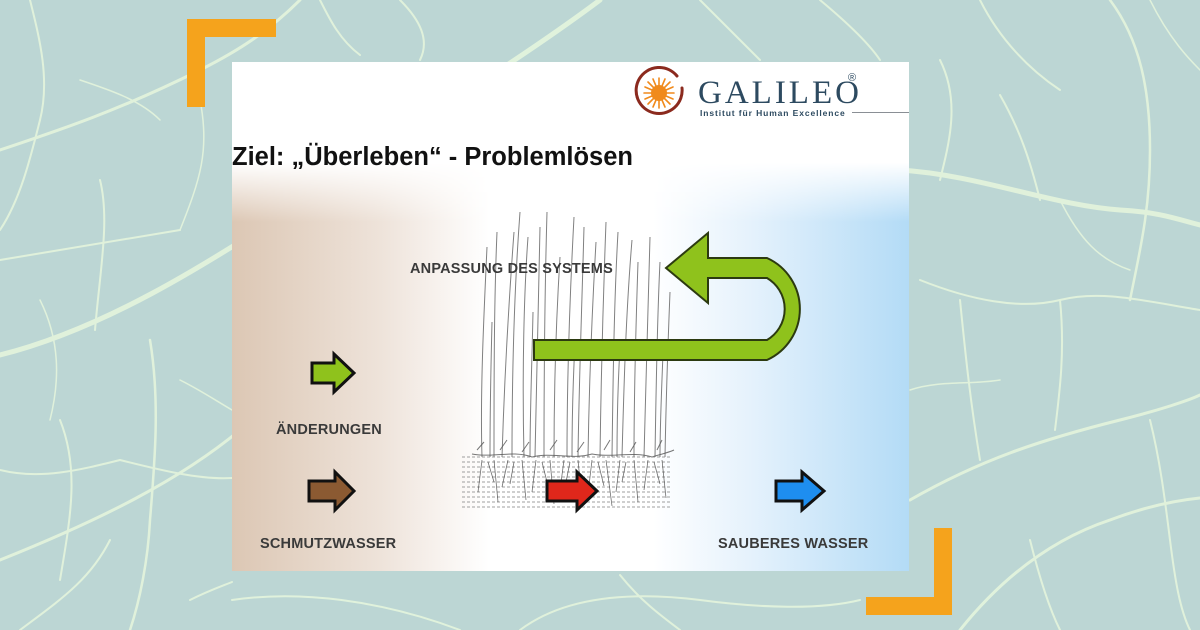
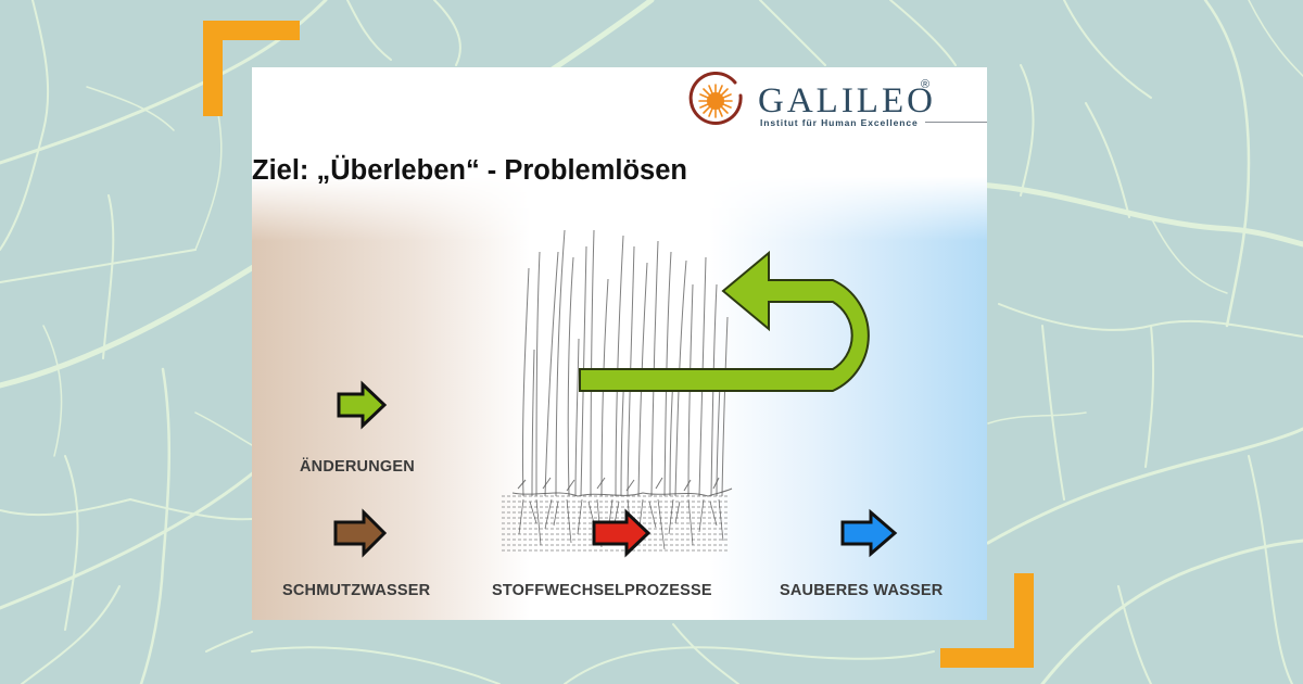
  GALILEO
  ®
  Institut für Human Excellence
  Ziel: „Überleben“ - Problemlösen
- ANPASSUNG DES SYSTEMS
  ÄNDERUNGEN
  SCHMUTZWASSER
+ STOFFWECHSELPROZESSE
  SAUBERES WASSER
